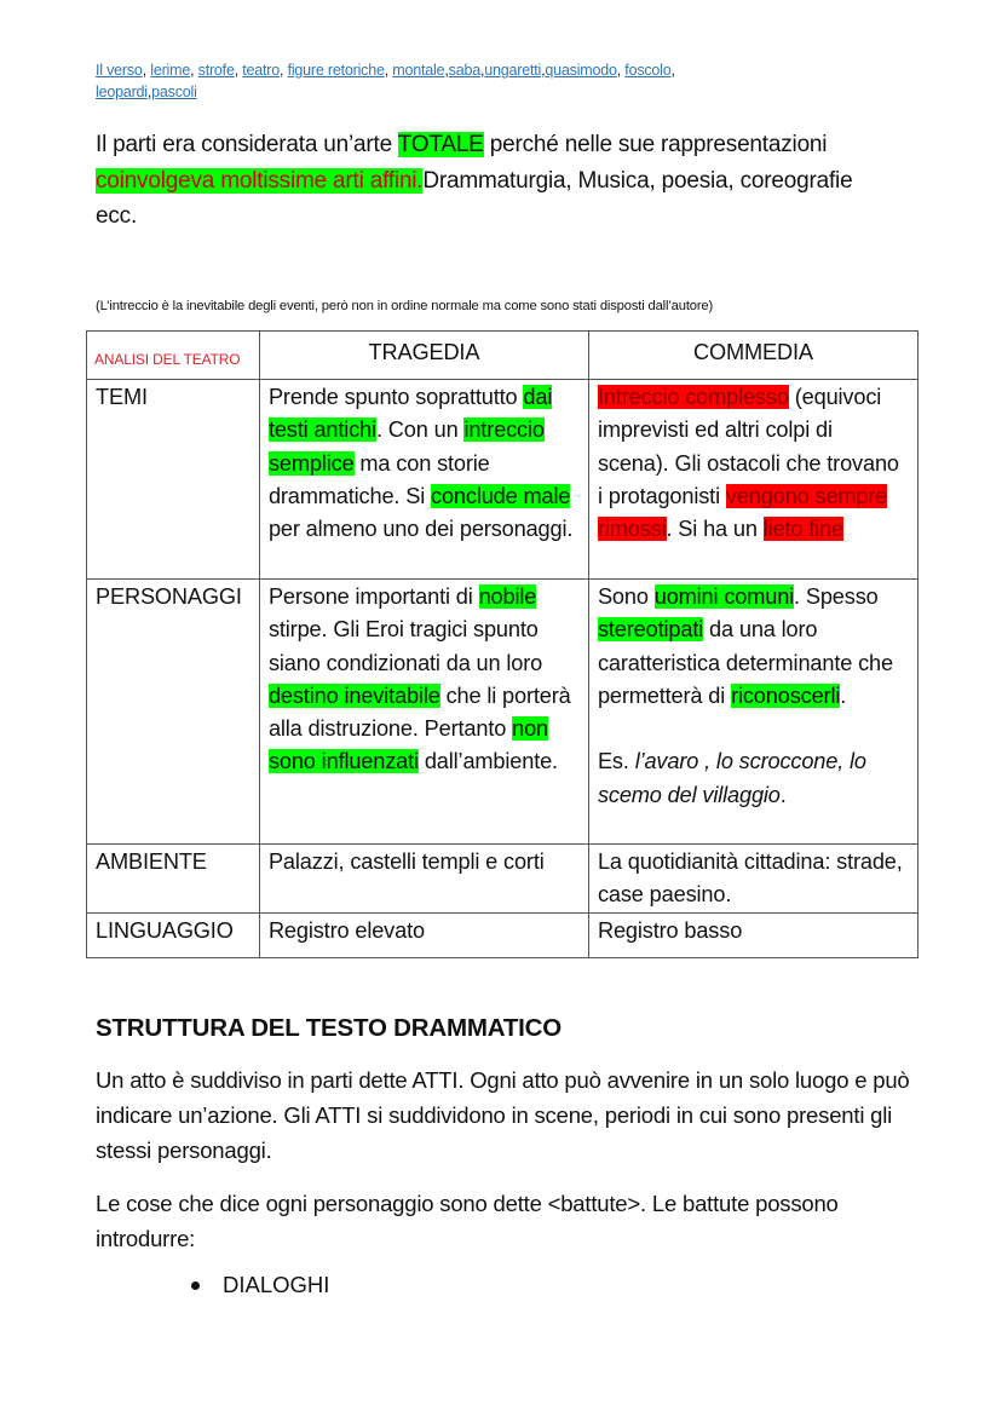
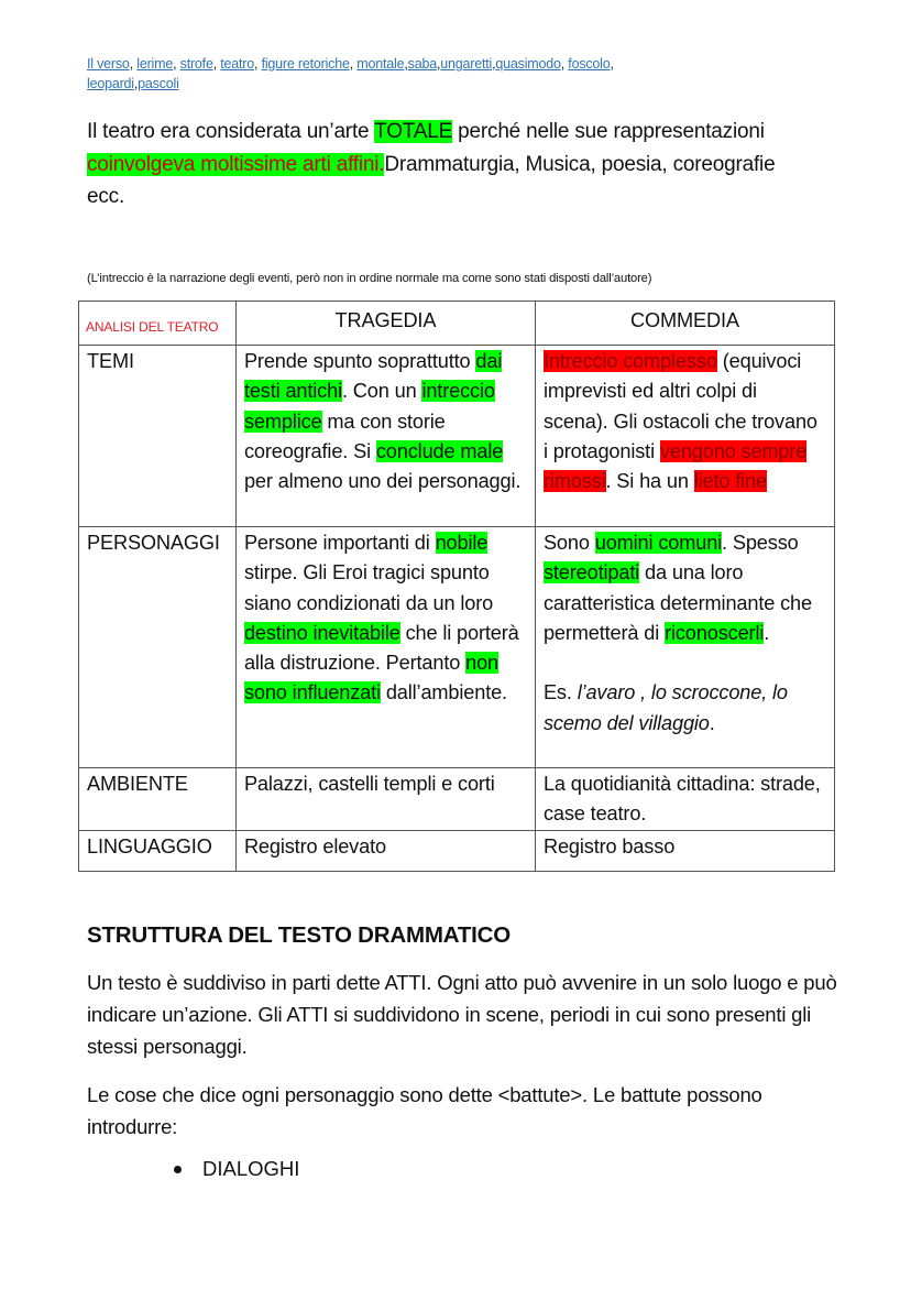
  Il verso, lerime, strofe, teatro, figure retoriche, montale,saba,ungaretti,quasimodo, foscolo,
  leopardi,pascoli
- Il parti era considerata un’arte TOTALE perché nelle sue rappresentazioni coinvolgeva moltissime arti affini.Drammaturgia, Musica, poesia, coreografie ecc.
+ Il teatro era considerata un’arte TOTALE perché nelle sue rappresentazioni coinvolgeva moltissime arti affini.Drammaturgia, Musica, poesia, coreografie ecc.
- (L’intreccio è la inevitabile degli eventi, però non in ordine normale ma come sono stati disposti dall’autore)
+ (L’intreccio è la narrazione degli eventi, però non in ordine normale ma come sono stati disposti dall’autore)
  ANALISI DEL TEATRO	TRAGEDIA	COMMEDIA
- TEMI	Prende spunto soprattutto dai testi antichi. Con un intreccio semplice ma con storie drammatiche. Si conclude male per almeno uno dei personaggi.	Intreccio complesso (equivoci imprevisti ed altri colpi di scena). Gli ostacoli che trovano i protagonisti vengono sempre rimossi. Si ha un lieto fine
+ TEMI	Prende spunto soprattutto dai testi antichi. Con un intreccio semplice ma con storie coreografie. Si conclude male per almeno uno dei personaggi.	Intreccio complesso (equivoci imprevisti ed altri colpi di scena). Gli ostacoli che trovano i protagonisti vengono sempre rimossi. Si ha un lieto fine
  PERSONAGGI	Persone importanti di nobile stirpe. Gli Eroi tragici spunto siano condizionati da un loro destino inevitabile che li porterà alla distruzione. Pertanto non sono influenzati dall’ambiente.	Sono uomini comuni. Spesso stereotipati da una loro caratteristica determinante che permetterà di riconoscerli.Es. l’avaro , lo scroccone, lo scemo del villaggio.
- AMBIENTE	Palazzi, castelli templi e corti	La quotidianità cittadina: strade, case paesino.
+ AMBIENTE	Palazzi, castelli templi e corti	La quotidianità cittadina: strade, case teatro.
  LINGUAGGIO	Registro elevato	Registro basso
  STRUTTURA DEL TESTO DRAMMATICO
- Un atto è suddiviso in parti dette ATTI. Ogni atto può avvenire in un solo luogo e può indicare un’azione. Gli ATTI si suddividono in scene, periodi in cui sono presenti gli stessi personaggi.
+ Un testo è suddiviso in parti dette ATTI. Ogni atto può avvenire in un solo luogo e può indicare un’azione. Gli ATTI si suddividono in scene, periodi in cui sono presenti gli stessi personaggi.
  Le cose che dice ogni personaggio sono dette <battute>. Le battute possono introdurre:
  DIALOGHI
